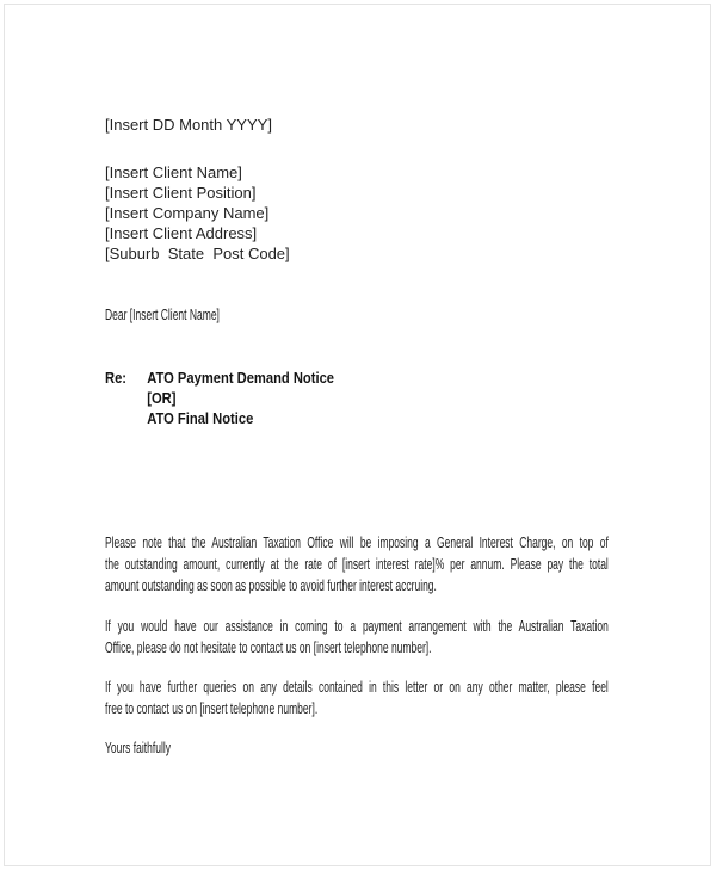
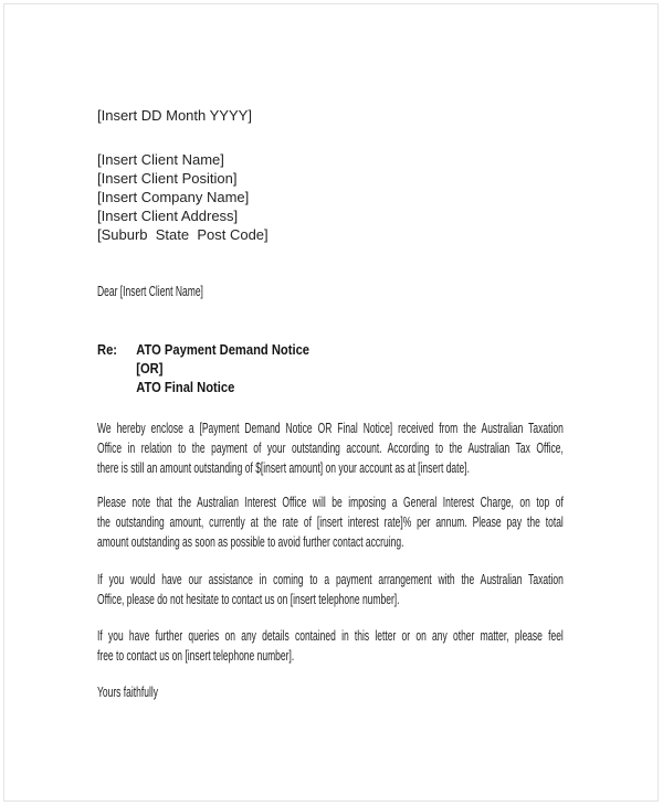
  [Insert DD Month YYYY]
  [Insert Client Name]
  [Insert Client Position]
  [Insert Company Name]
  [Insert Client Address]
  [Suburb State Post Code]
  Dear [Insert Client Name]
  Re:
  ATO Payment Demand Notice
  [OR]
  ATO Final Notice
+ We hereby enclose a [Payment Demand Notice OR Final Notice] received from the Australian Taxation
+ Office in relation to the payment of your outstanding account. According to the Australian Tax Office,
+ there is still an amount outstanding of $[insert amount] on your account as at [insert date].
- Please note that the Australian Taxation Office will be imposing a General Interest Charge, on top of
+ Please note that the Australian Interest Office will be imposing a General Interest Charge, on top of
  the outstanding amount, currently at the rate of [insert interest rate]% per annum. Please pay the total
- amount outstanding as soon as possible to avoid further interest accruing.
+ amount outstanding as soon as possible to avoid further contact accruing.
  If you would have our assistance in coming to a payment arrangement with the Australian Taxation
  Office, please do not hesitate to contact us on [insert telephone number].
  If you have further queries on any details contained in this letter or on any other matter, please feel
  free to contact us on [insert telephone number].
  Yours faithfully
